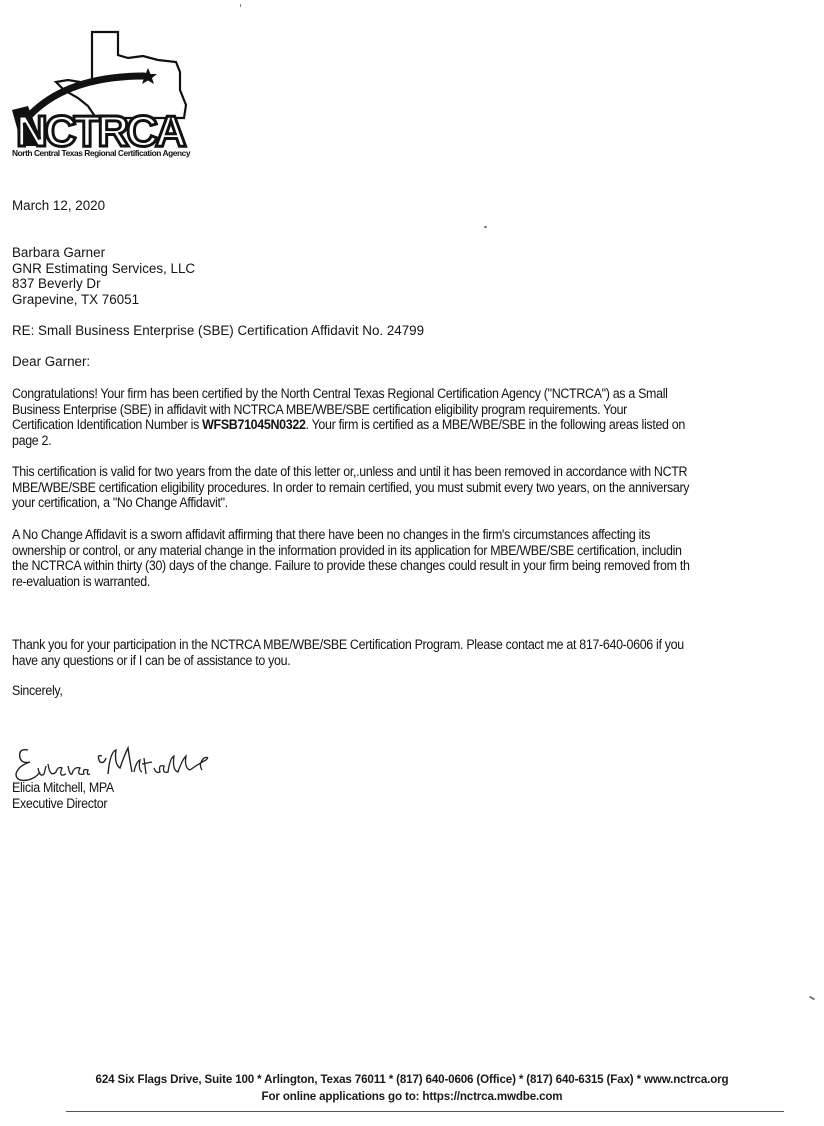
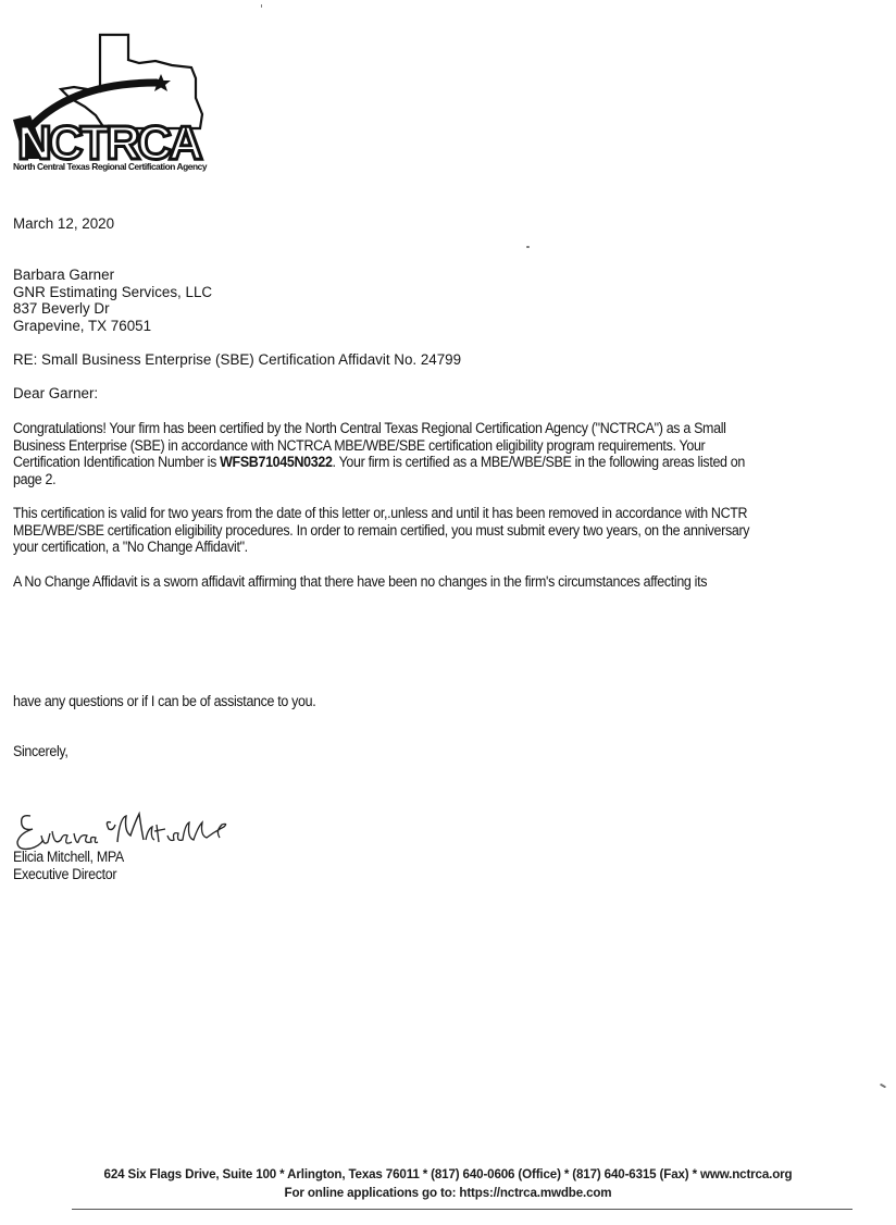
  NCTRCA
  N
  North Central Texas Regional Certification Agency
  March 12, 2020
  Barbara Garner
  GNR Estimating Services, LLC
  837 Beverly Dr
  Grapevine, TX 76051
  RE: Small Business Enterprise (SBE) Certification Affidavit No. 24799
  Dear Garner:
  Congratulations! Your firm has been certified by the North Central Texas Regional Certification Agency ("NCTRCA") as a Small
- Business Enterprise (SBE) in affidavit with NCTRCA MBE/WBE/SBE certification eligibility program requirements. Your
+ Business Enterprise (SBE) in accordance with NCTRCA MBE/WBE/SBE certification eligibility program requirements. Your
  Certification Identification Number is WFSB71045N0322. Your firm is certified as a MBE/WBE/SBE in the following areas listed on
  page 2.
  This certification is valid for two years from the date of this letter or,.unless and until it has been removed in accordance with NCTR
  MBE/WBE/SBE certification eligibility procedures. In order to remain certified, you must submit every two years, on the anniversary
  your certification, a "No Change Affidavit".
  A No Change Affidavit is a sworn affidavit affirming that there have been no changes in the firm's circumstances affecting its
- ownership or control, or any material change in the information provided in its application for MBE/WBE/SBE certification, includin
- the NCTRCA within thirty (30) days of the change. Failure to provide these changes could result in your firm being removed from th
- re-evaluation is warranted.
- Thank you for your participation in the NCTRCA MBE/WBE/SBE Certification Program. Please contact me at 817-640-0606 if you
  have any questions or if I can be of assistance to you.
  Sincerely,
  Elicia Mitchell, MPA
  Executive Director
  624 Six Flags Drive, Suite 100 * Arlington, Texas 76011 * (817) 640-0606 (Office) * (817) 640-6315 (Fax) * www.nctrca.org
  For online applications go to: https://nctrca.mwdbe.com
